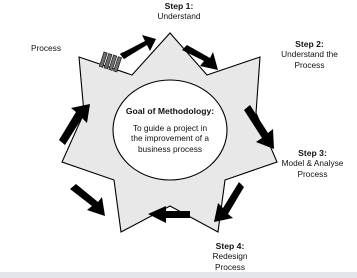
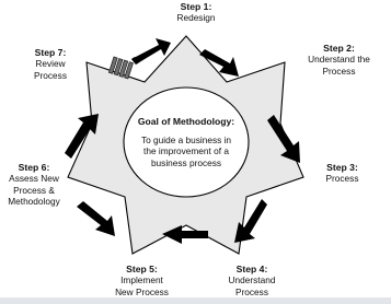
  Goal of Methodology:
- To guide a project in
+ To guide a business in
  the improvement of a
  business process
  Step 1:
- Understand
+ Redesign
  Step 2:
  Understand the
  Process
  Step 3:
- Model & Analyse
  Process
  Step 4:
- Redesign
+ Understand
  Process
+ Step 5:
+ Implement
+ New Process
+ Step 6:
+ Assess New
+ Process &
+ Methodology
+ Step 7:
+ Review
  Process
